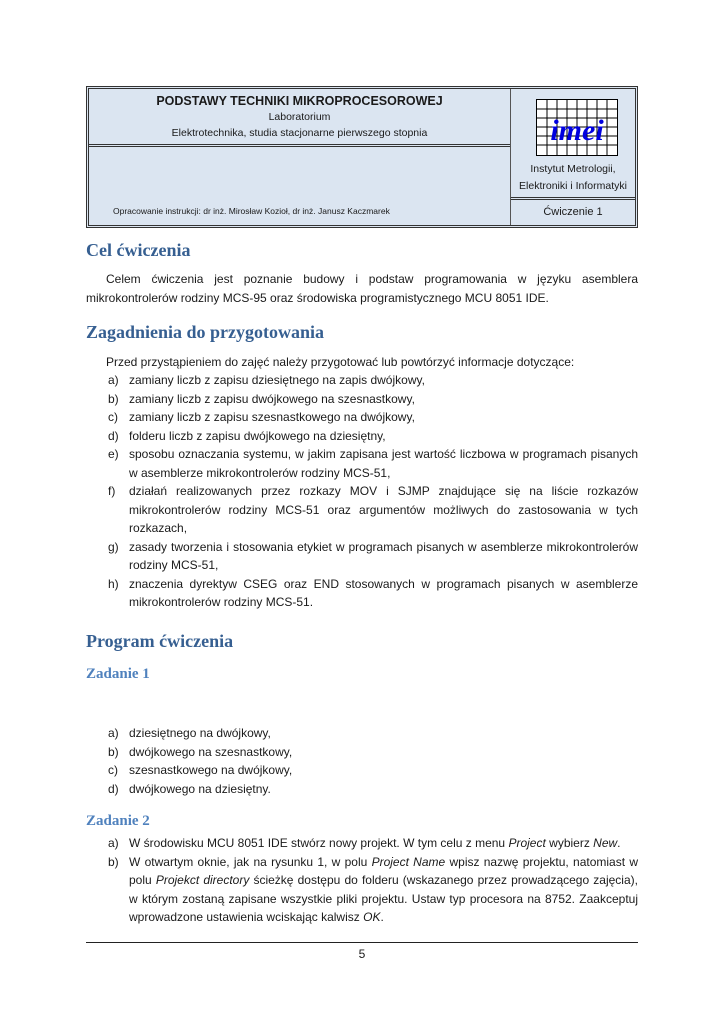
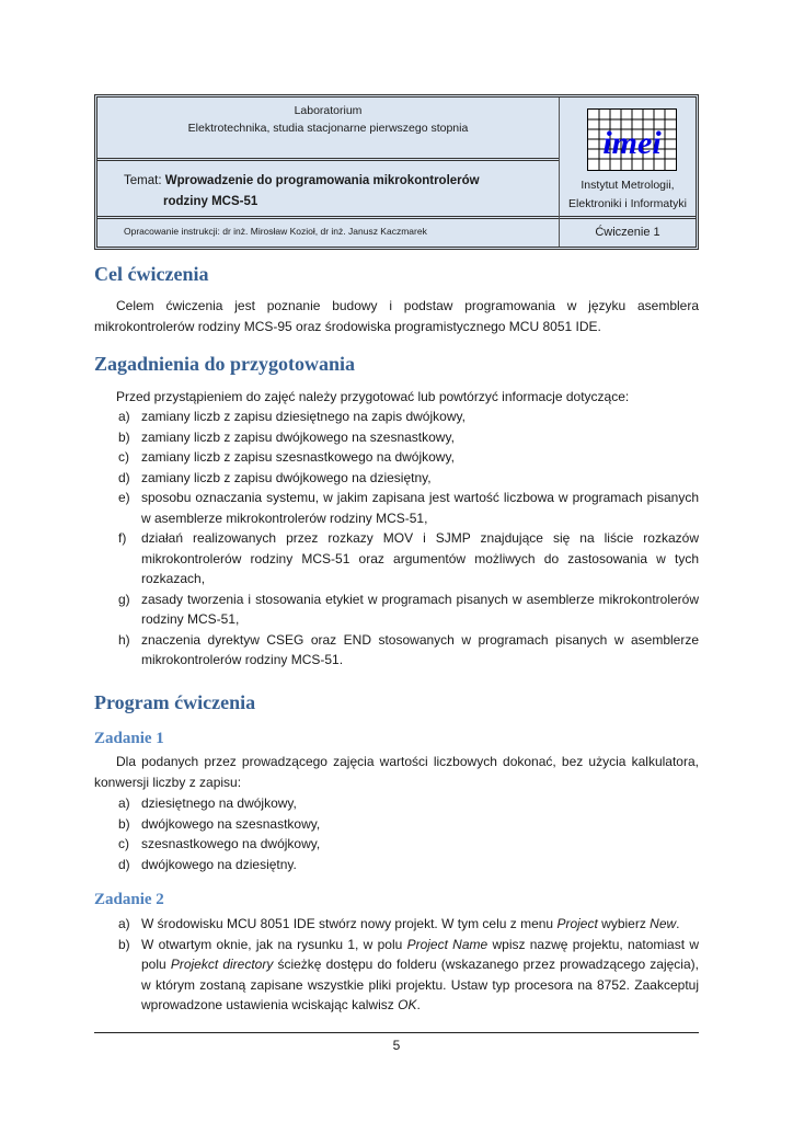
- PODSTAWY TECHNIKI MIKROPROCESOROWEJ
  Laboratorium
  Elektrotechnika, studia stacjonarne pierwszego stopnia
+ Temat: Wprowadzenie do programowania mikrokontrolerów
+ rodziny MCS-51
  Opracowanie instrukcji: dr inż. Mirosław Kozioł, dr inż. Janusz Kaczmarek
  imei
  Instytut Metrologii,
  Elektroniki i Informatyki
  Ćwiczenie 1
  Cel ćwiczenia
  Celem ćwiczenia jest poznanie budowy i podstaw programowania w języku asemblera mikrokontrolerów rodziny MCS-95 oraz środowiska programistycznego MCU 8051 IDE.
  Zagadnienia do przygotowania
  Przed przystąpieniem do zajęć należy przygotować lub powtórzyć informacje dotyczące:
  a)
  zamiany liczb z zapisu dziesiętnego na zapis dwójkowy,
  b)
  zamiany liczb z zapisu dwójkowego na szesnastkowy,
  c)
  zamiany liczb z zapisu szesnastkowego na dwójkowy,
  d)
- folderu liczb z zapisu dwójkowego na dziesiętny,
+ zamiany liczb z zapisu dwójkowego na dziesiętny,
  e)
  sposobu oznaczania systemu, w jakim zapisana jest wartość liczbowa w programach pisanych w asemblerze mikrokontrolerów rodziny MCS-51,
  f)
  działań realizowanych przez rozkazy MOV i SJMP znajdujące się na liście rozkazów mikrokontrolerów rodziny MCS-51 oraz argumentów możliwych do zastosowania w tych rozkazach,
  g)
  zasady tworzenia i stosowania etykiet w programach pisanych w asemblerze mikrokontrolerów rodziny MCS-51,
  h)
  znaczenia dyrektyw CSEG oraz END stosowanych w programach pisanych w asemblerze mikrokontrolerów rodziny MCS-51.
  Program ćwiczenia
  Zadanie 1
+ Dla podanych przez prowadzącego zajęcia wartości liczbowych dokonać, bez użycia kalkulatora, konwersji liczby z zapisu:
  a)
  dziesiętnego na dwójkowy,
  b)
  dwójkowego na szesnastkowy,
  c)
  szesnastkowego na dwójkowy,
  d)
  dwójkowego na dziesiętny.
  Zadanie 2
  a)
  W środowisku MCU 8051 IDE stwórz nowy projekt. W tym celu z menu Project wybierz New.
  b)
  W otwartym oknie, jak na rysunku 1, w polu Project Name wpisz nazwę projektu, natomiast w polu Projekct directory ścieżkę dostępu do folderu (wskazanego przez prowadzącego zajęcia), w którym zostaną zapisane wszystkie pliki projektu. Ustaw typ procesora na 8752. Zaakceptuj wprowadzone ustawienia wciskając kalwisz OK.
  5
